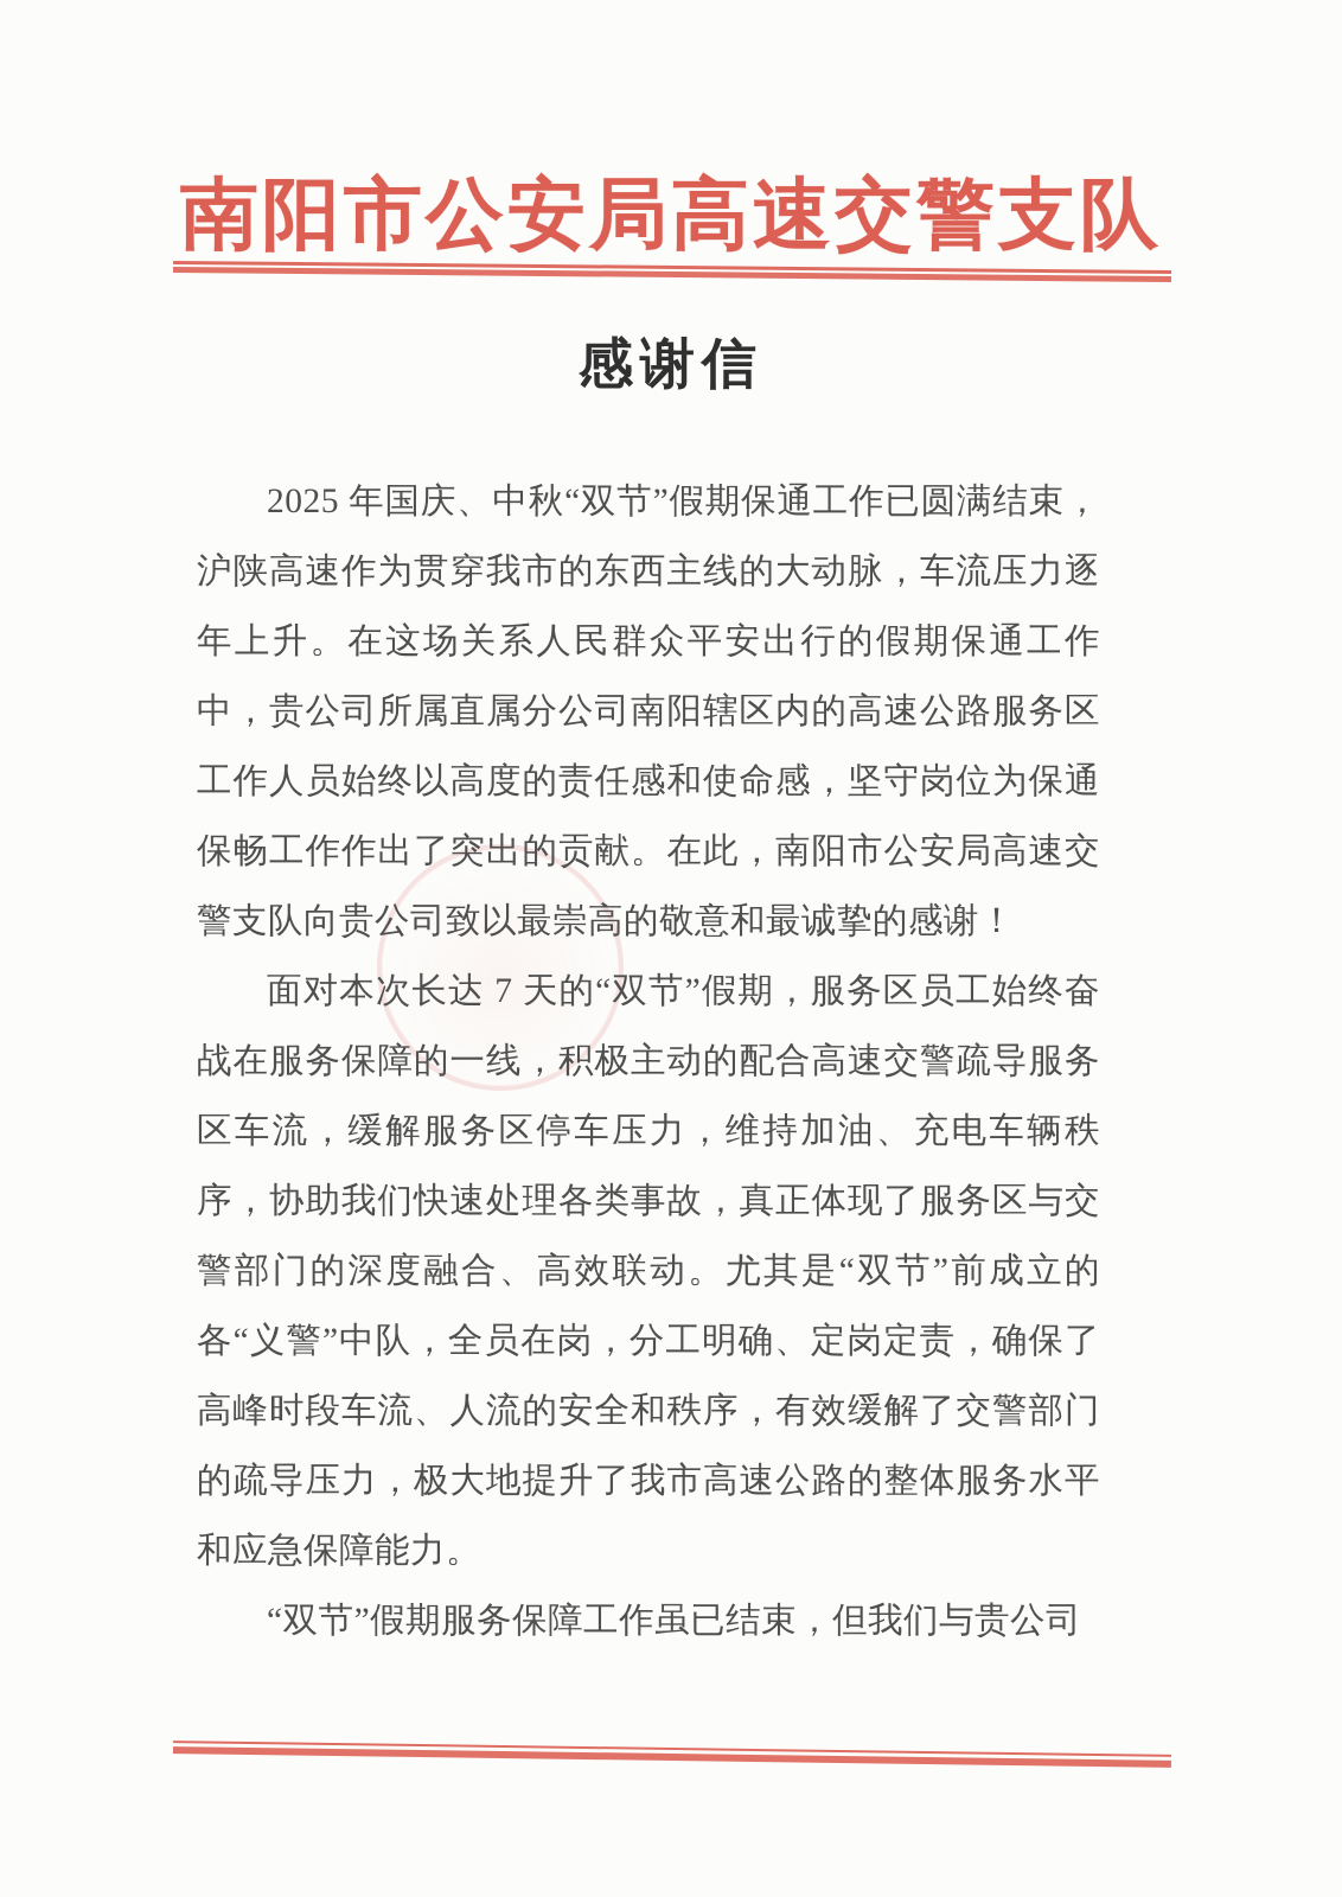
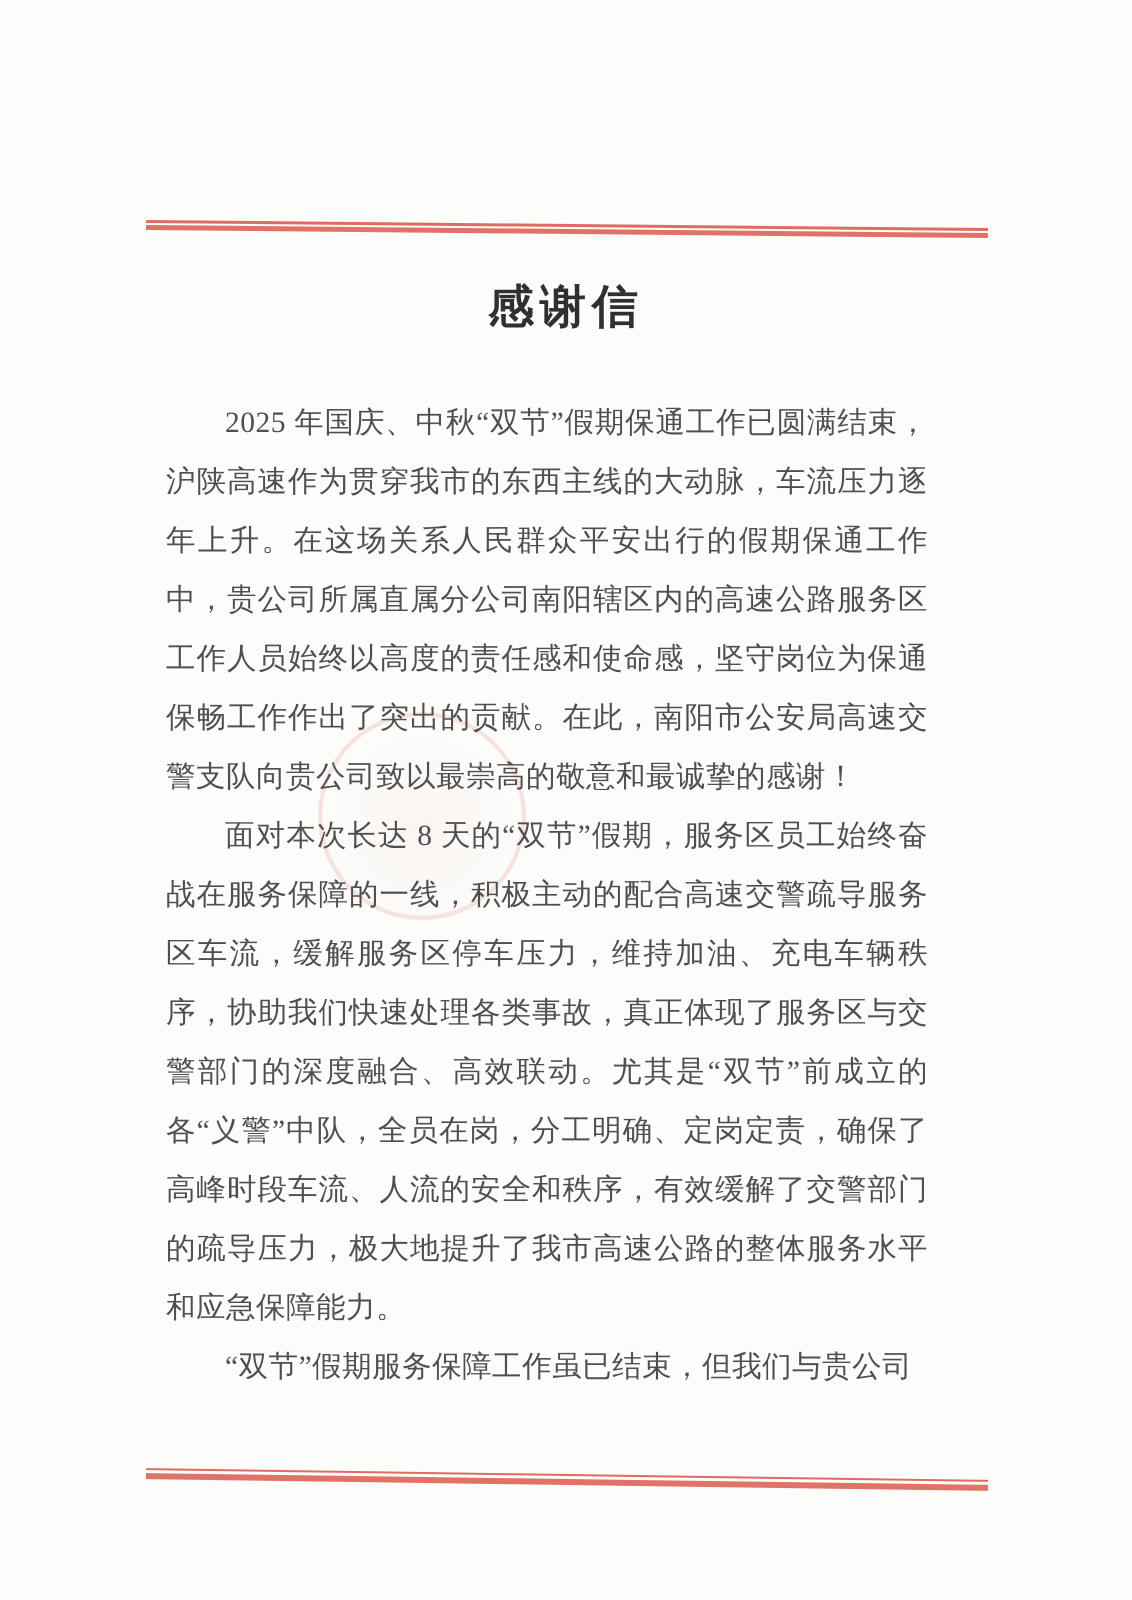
- 南阳市公安局高速交警支队
  感谢信
  2025 年国庆、中秋“双节”假期保通工作已圆满结束，沪陕高速作为贯穿我市的东西主线的大动脉，车流压力逐年上升。在这场关系人民群众平安出行的假期保通工作中，贵公司所属直属分公司南阳辖区内的高速公路服务区工作人员始终以高度的责任感和使命感，坚守岗位为保通保畅工作作出了突出的贡献。在此，南阳市公安局高速交警支队向贵公司致以最崇高的敬意和最诚挚的感谢！
- 面对本次长达 7 天的“双节”假期，服务区员工始终奋战在服务保障的一线，积极主动的配合高速交警疏导服务区车流，缓解服务区停车压力，维持加油、充电车辆秩序，协助我们快速处理各类事故，真正体现了服务区与交警部门的深度融合、高效联动。尤其是“双节”前成立的各“义警”中队，全员在岗，分工明确、定岗定责，确保了高峰时段车流、人流的安全和秩序，有效缓解了交警部门的疏导压力，极大地提升了我市高速公路的整体服务水平和应急保障能力。
+ 面对本次长达 8 天的“双节”假期，服务区员工始终奋战在服务保障的一线，积极主动的配合高速交警疏导服务区车流，缓解服务区停车压力，维持加油、充电车辆秩序，协助我们快速处理各类事故，真正体现了服务区与交警部门的深度融合、高效联动。尤其是“双节”前成立的各“义警”中队，全员在岗，分工明确、定岗定责，确保了高峰时段车流、人流的安全和秩序，有效缓解了交警部门的疏导压力，极大地提升了我市高速公路的整体服务水平和应急保障能力。
  “双节”假期服务保障工作虽已结束，但我们与贵公司
